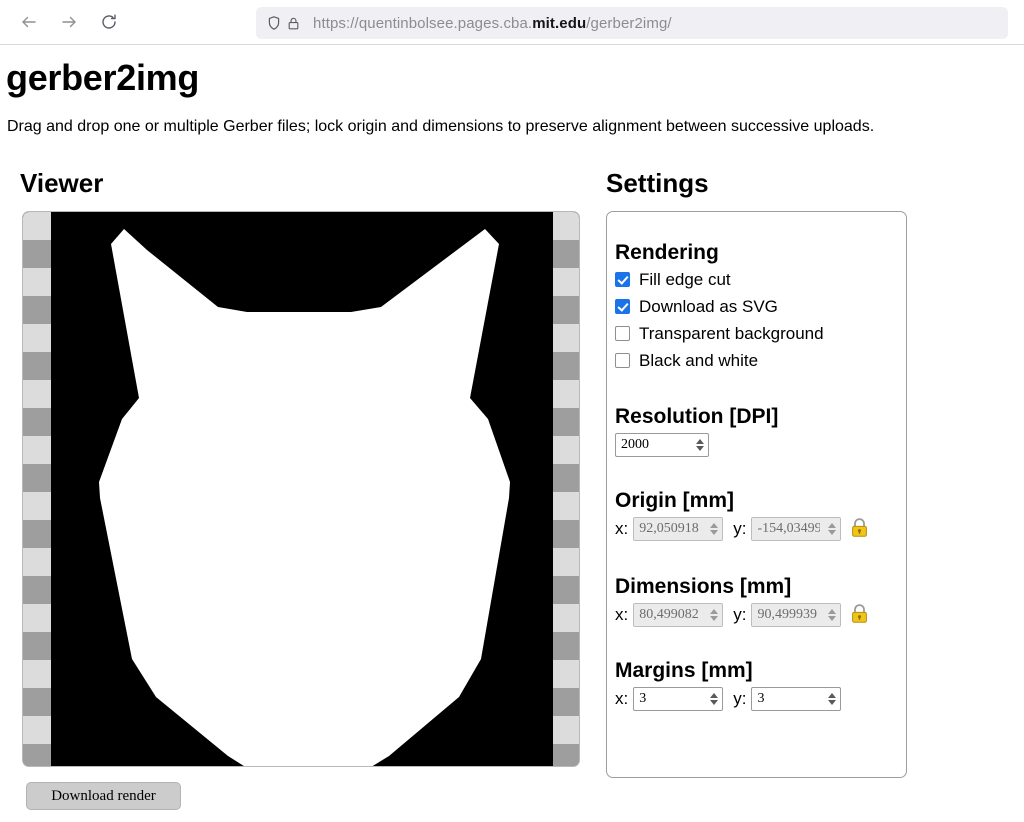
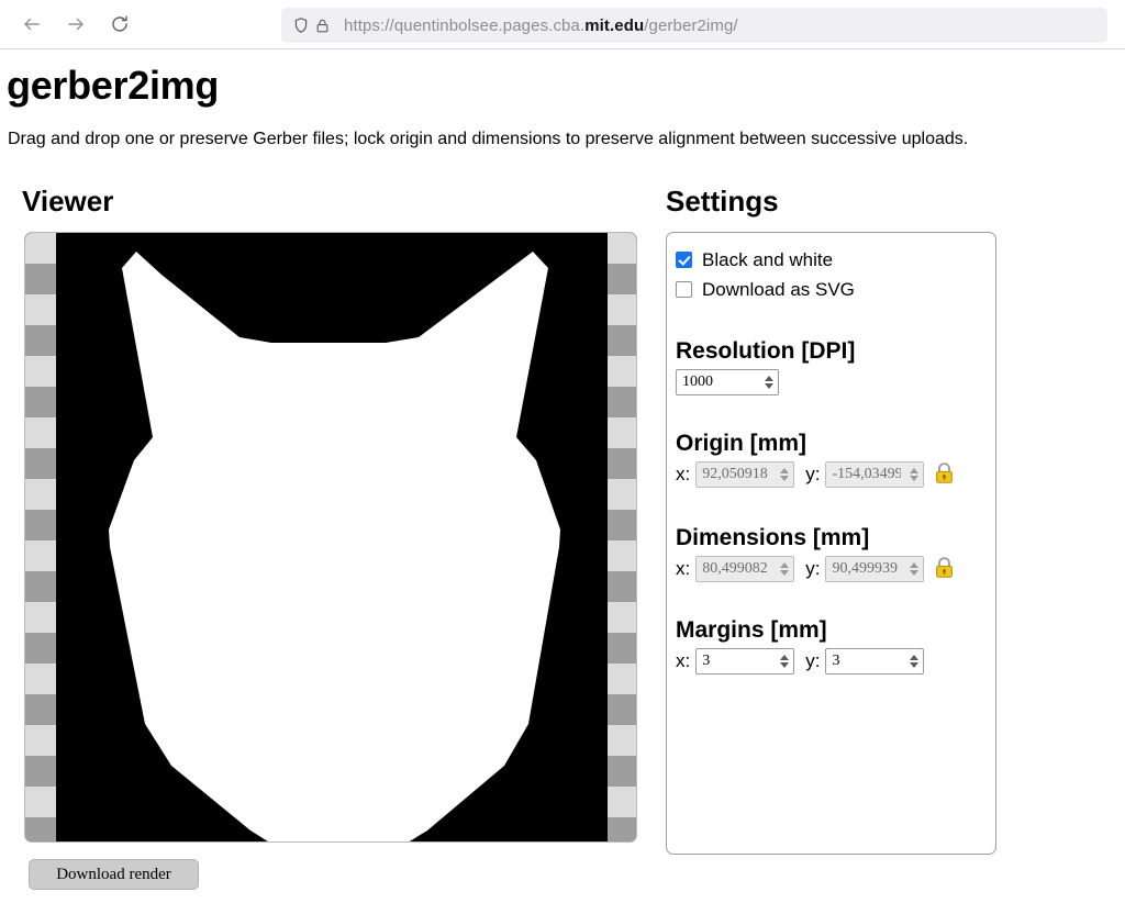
  https://quentinbolsee.pages.cba.mit.edu/gerber2img/
  gerber2img
- Drag and drop one or multiple Gerber files; lock origin and dimensions to preserve alignment between successive uploads.
+ Drag and drop one or preserve Gerber files; lock origin and dimensions to preserve alignment between successive uploads.
  Viewer
  Settings
  Download render
- Rendering
- Fill edge cut
- Download as SVG
+ Black and white
- Transparent background
- Black and white
+ Download as SVG
  Resolution [DPI]
- 2000
+ 1000
  Origin [mm]
  x:
  92,050918
  y:
  -154,03499
  Dimensions [mm]
  x:
  80,499082
  y:
  90,499939
  Margins [mm]
  x:
  3
  y:
  3
